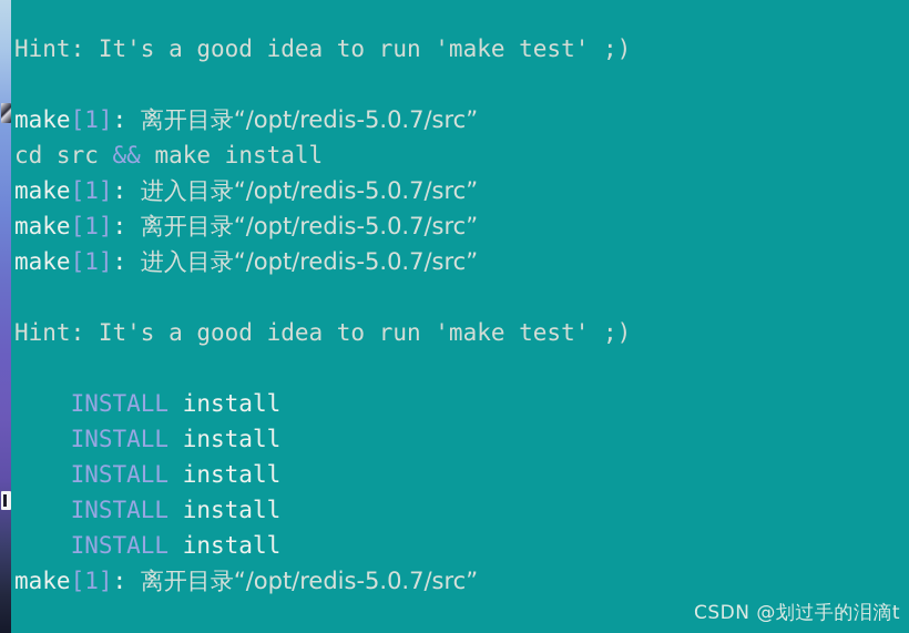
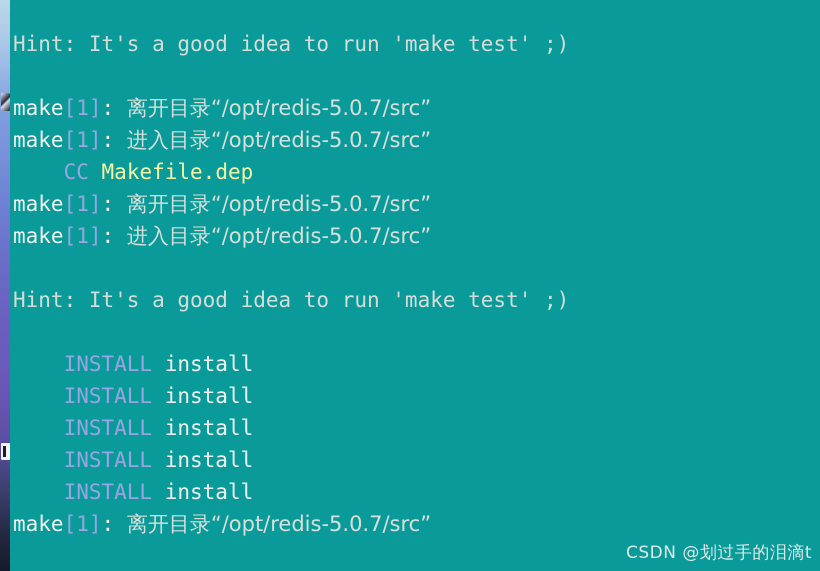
  Hint: It's a good idea to run 'make test' ;)
  make[1]: 离开目录“/opt/redis-5.0.7/src”
- cd src && make install
  make[1]: 进入目录“/opt/redis-5.0.7/src”
+ CC Makefile.dep
  make[1]: 离开目录“/opt/redis-5.0.7/src”
  make[1]: 进入目录“/opt/redis-5.0.7/src”
  Hint: It's a good idea to run 'make test' ;)
  INSTALL install
  INSTALL install
  INSTALL install
  INSTALL install
  INSTALL install
  make[1]: 离开目录“/opt/redis-5.0.7/src”
  CSDN @划过手的泪滴t
